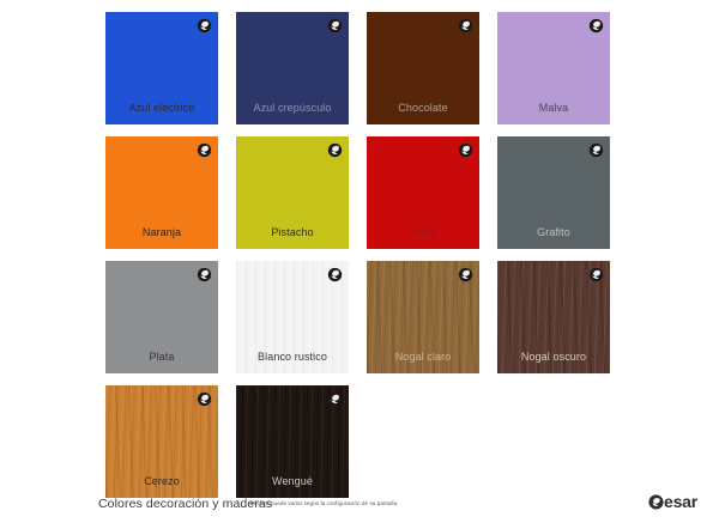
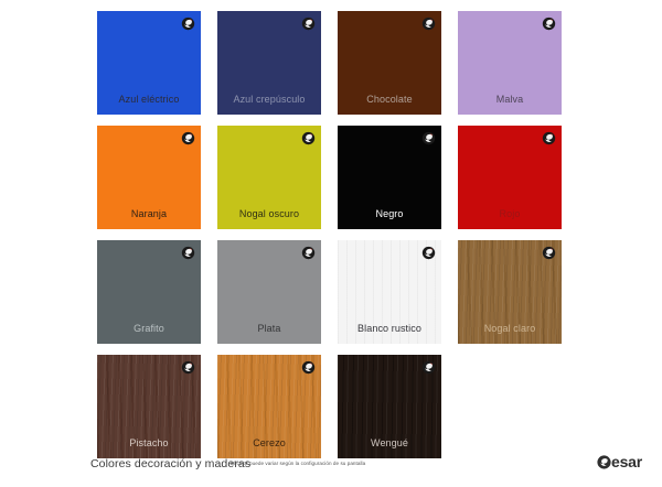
  Azul eléctrico
  Azul crepúsculo
  Chocolate
  Malva
  Naranja
- Pistacho
+ Nogal oscuro
+ Negro
  Rojo
  Grafito
  Plata
  Blanco rustico
  Nogal claro
- Nogal oscuro
+ Pistacho
  Cerezo
  Wengué
  Colores decoración y maderas
  esar
